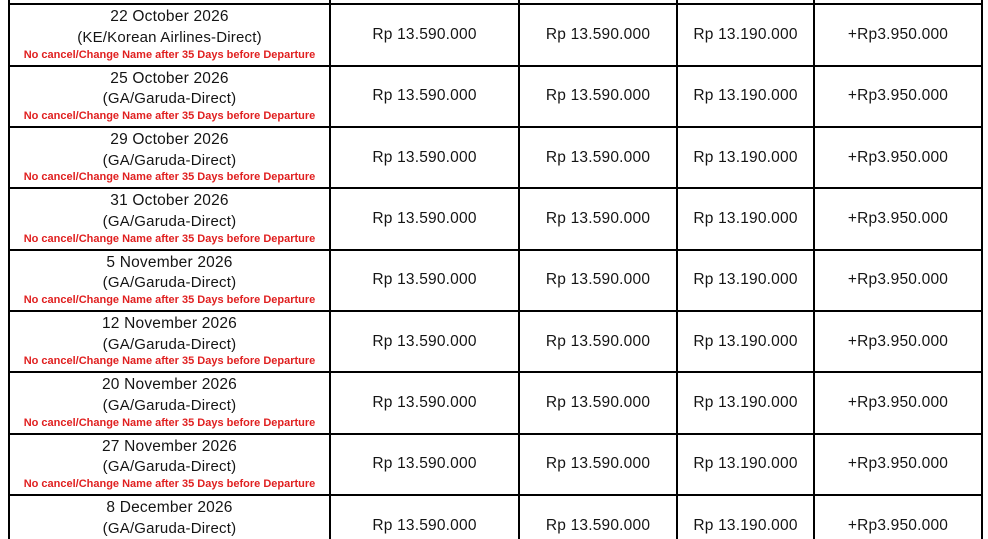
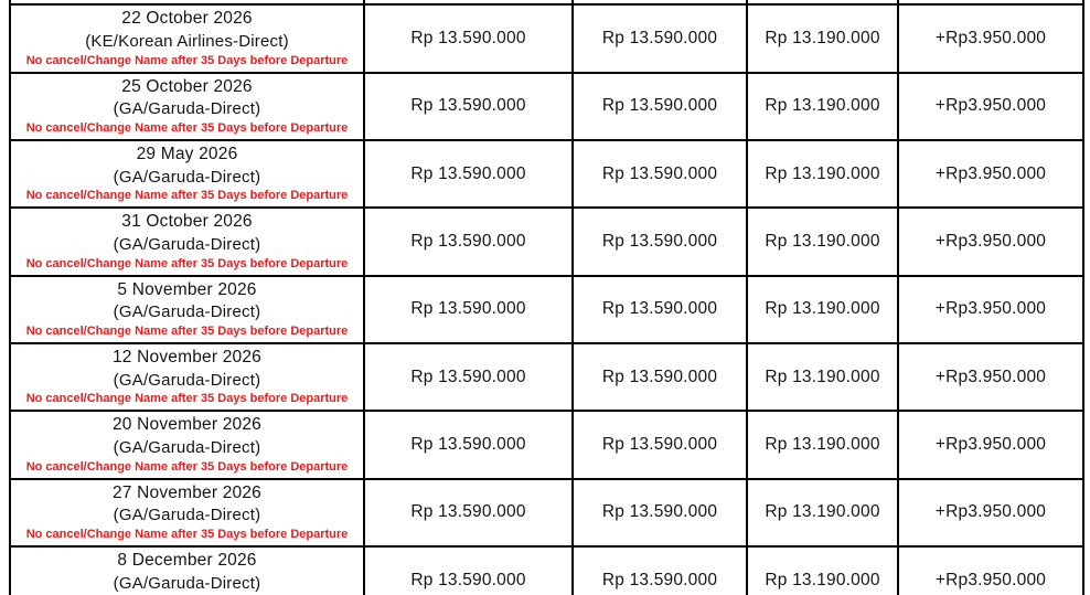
  22 October 2026 (KE/Korean Airlines-Direct) No cancel/Change Name after 35 Days before Departure	Rp 13.590.000	Rp 13.590.000	Rp 13.190.000	+Rp3.950.000
  25 October 2026 (GA/Garuda-Direct) No cancel/Change Name after 35 Days before Departure	Rp 13.590.000	Rp 13.590.000	Rp 13.190.000	+Rp3.950.000
- 29 October 2026 (GA/Garuda-Direct) No cancel/Change Name after 35 Days before Departure	Rp 13.590.000	Rp 13.590.000	Rp 13.190.000	+Rp3.950.000
+ 29 May 2026 (GA/Garuda-Direct) No cancel/Change Name after 35 Days before Departure	Rp 13.590.000	Rp 13.590.000	Rp 13.190.000	+Rp3.950.000
  31 October 2026 (GA/Garuda-Direct) No cancel/Change Name after 35 Days before Departure	Rp 13.590.000	Rp 13.590.000	Rp 13.190.000	+Rp3.950.000
  5 November 2026 (GA/Garuda-Direct) No cancel/Change Name after 35 Days before Departure	Rp 13.590.000	Rp 13.590.000	Rp 13.190.000	+Rp3.950.000
  12 November 2026 (GA/Garuda-Direct) No cancel/Change Name after 35 Days before Departure	Rp 13.590.000	Rp 13.590.000	Rp 13.190.000	+Rp3.950.000
  20 November 2026 (GA/Garuda-Direct) No cancel/Change Name after 35 Days before Departure	Rp 13.590.000	Rp 13.590.000	Rp 13.190.000	+Rp3.950.000
  27 November 2026 (GA/Garuda-Direct) No cancel/Change Name after 35 Days before Departure	Rp 13.590.000	Rp 13.590.000	Rp 13.190.000	+Rp3.950.000
  8 December 2026 (GA/Garuda-Direct)	Rp 13.590.000	Rp 13.590.000	Rp 13.190.000	+Rp3.950.000
